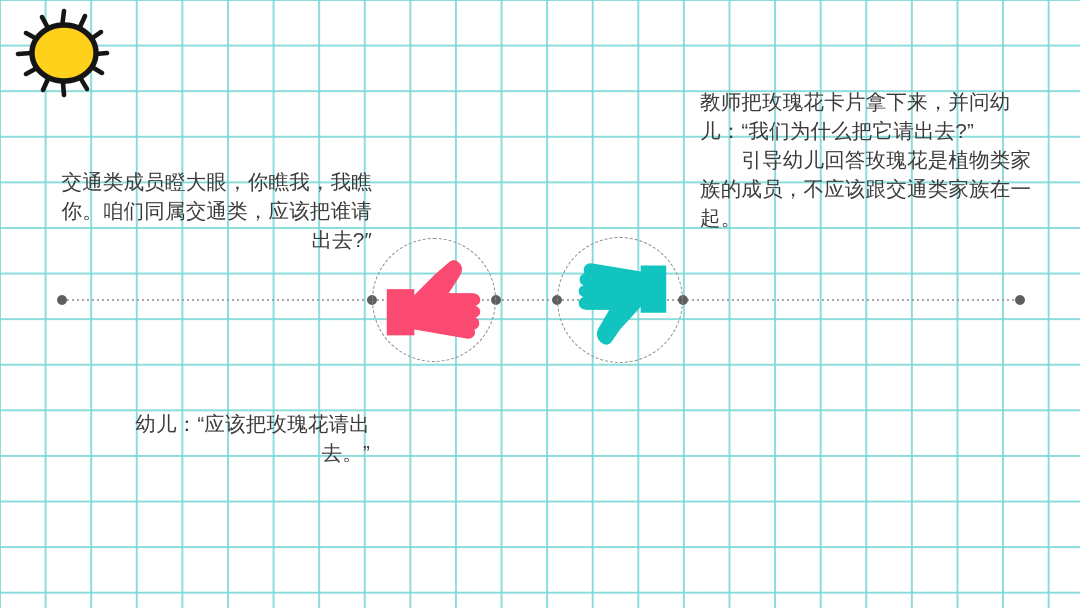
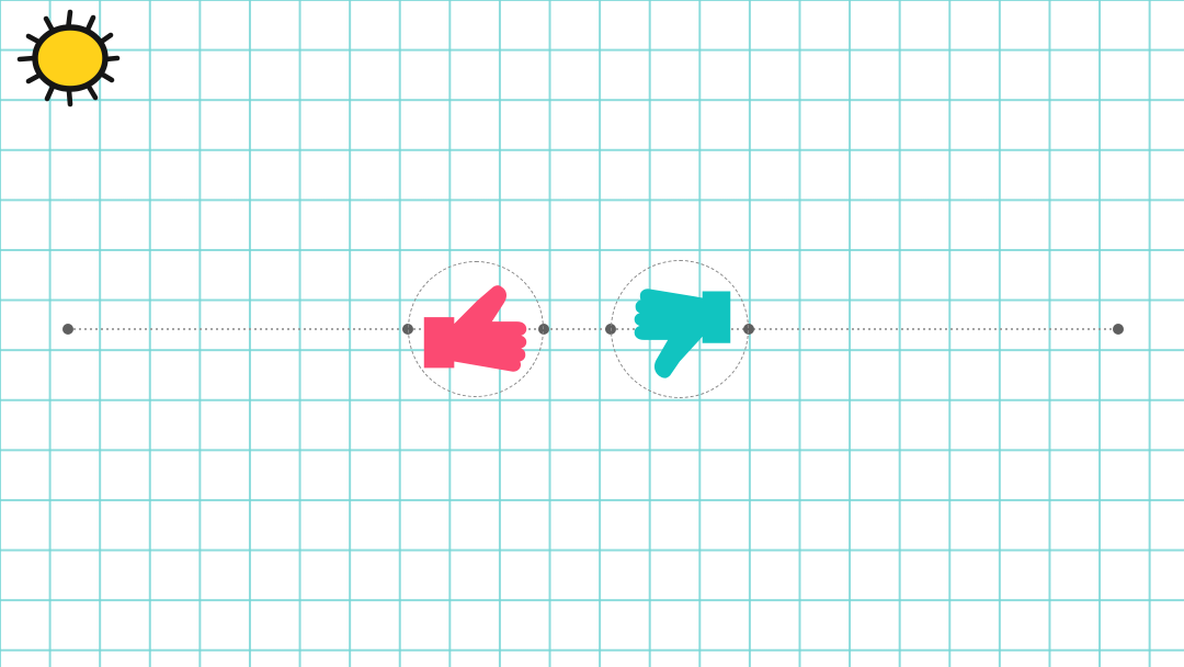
- 交通类成员瞪大眼，你瞧我，我瞧你。咱们同属交通类，应该把谁请出去?″
- 教师把玫瑰花卡片拿下来，并问幼儿：“我们为什么把它请出去?”
- 引导幼儿回答玫瑰花是植物类家族的成员，不应该跟交通类家族在一起。
- 幼儿：“应该把玫瑰花请出去。”
